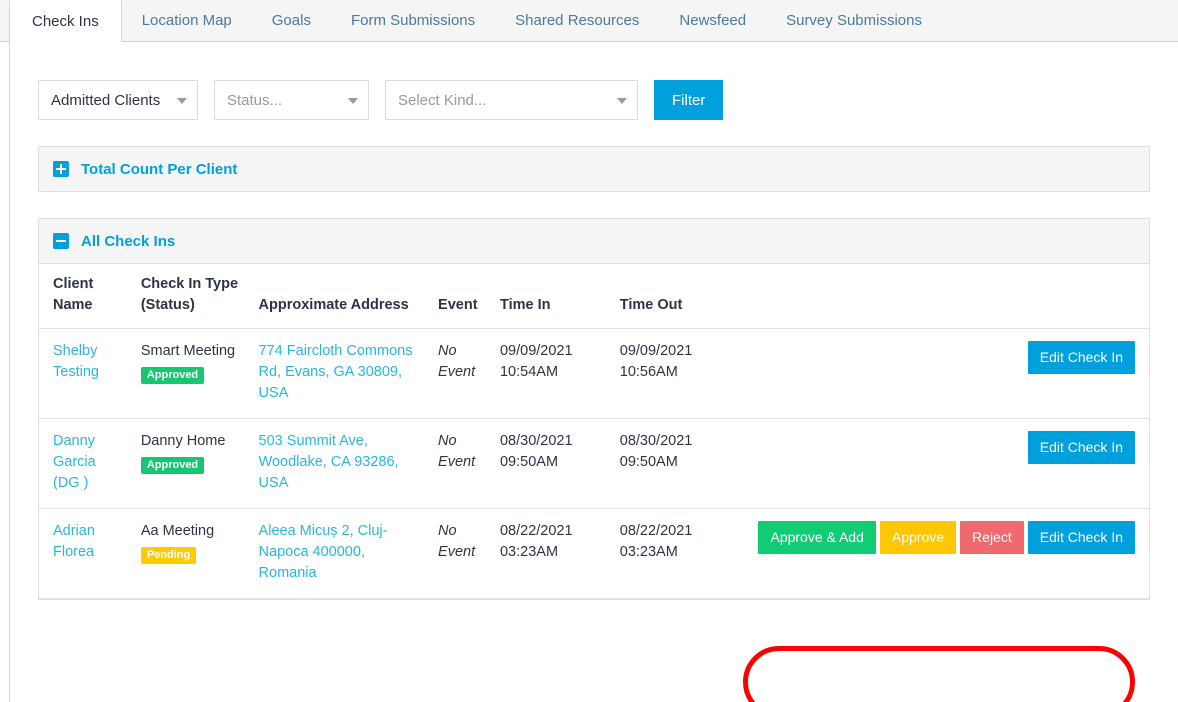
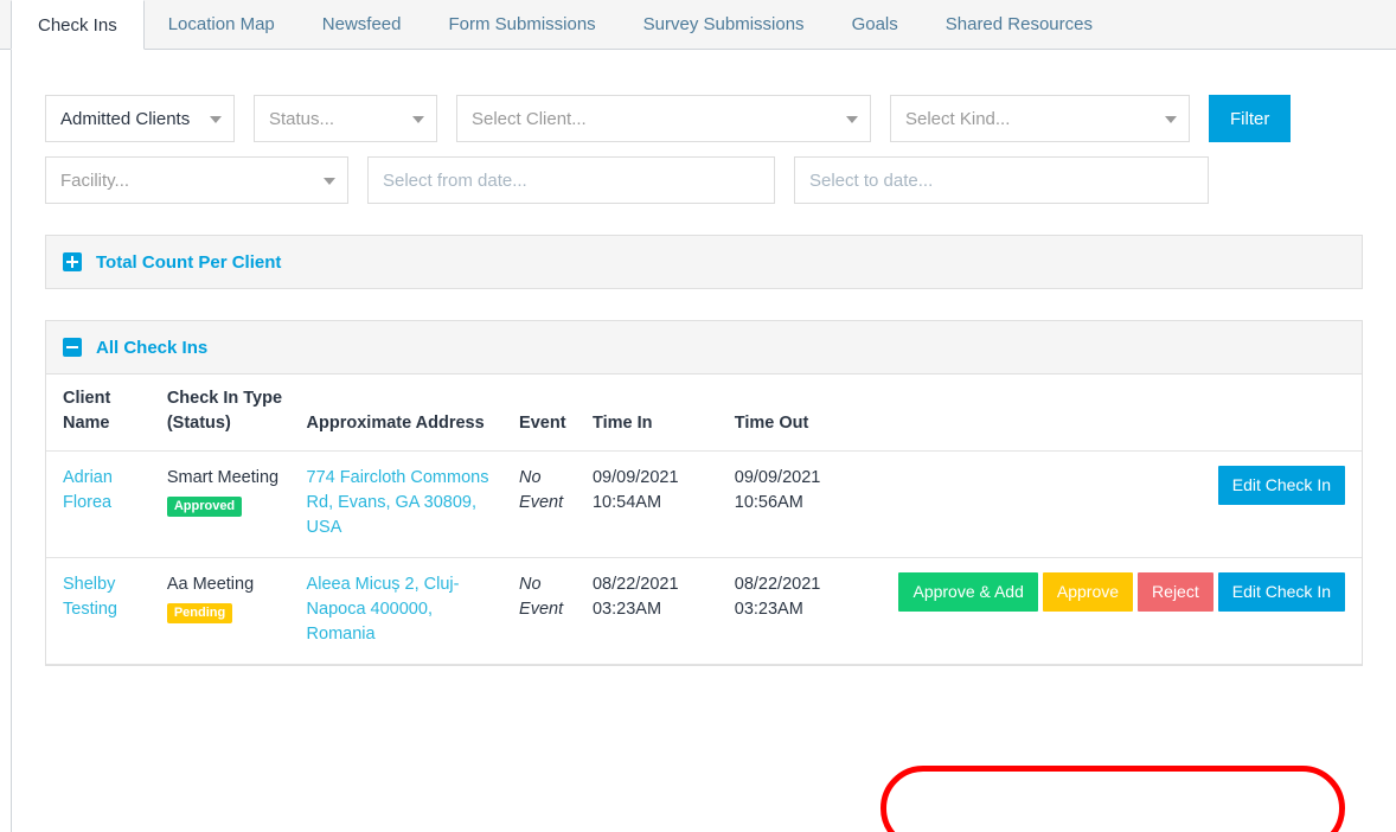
  Check Ins
  Location Map
- Goals
+ Newsfeed
  Form Submissions
- Shared Resources
+ Survey Submissions
- Newsfeed
+ Goals
- Survey Submissions
+ Shared Resources
  Admitted Clients
  Status...
+ Select Client...
  Select Kind...
  Filter
+ Facility...
+ Select from date...
+ Select to date...
  Total Count Per Client
  All Check Ins
  Client Name	Check In Type (Status)	Approximate Address	Event	Time In	Time Out
- Shelby Testing	Smart MeetingApproved	774 Faircloth Commons Rd, Evans, GA 30809, USA	No Event	09/09/2021 10:54AM	09/09/2021 10:56AM	Edit Check In
+ Adrian Florea	Smart MeetingApproved	774 Faircloth Commons Rd, Evans, GA 30809, USA	No Event	09/09/2021 10:54AM	09/09/2021 10:56AM	Edit Check In
- Danny Garcia (DG )	Danny HomeApproved	503 Summit Ave, Woodlake, CA 93286, USA	No Event	08/30/2021 09:50AM	08/30/2021 09:50AM	Edit Check In
- Adrian Florea	Aa MeetingPending	Aleea Micuș 2, Cluj-Napoca 400000, Romania	No Event	08/22/2021 03:23AM	08/22/2021 03:23AM	Approve & Add Approve Reject Edit Check In
+ Shelby Testing	Aa MeetingPending	Aleea Micuș 2, Cluj-Napoca 400000, Romania	No Event	08/22/2021 03:23AM	08/22/2021 03:23AM	Approve & Add Approve Reject Edit Check In
